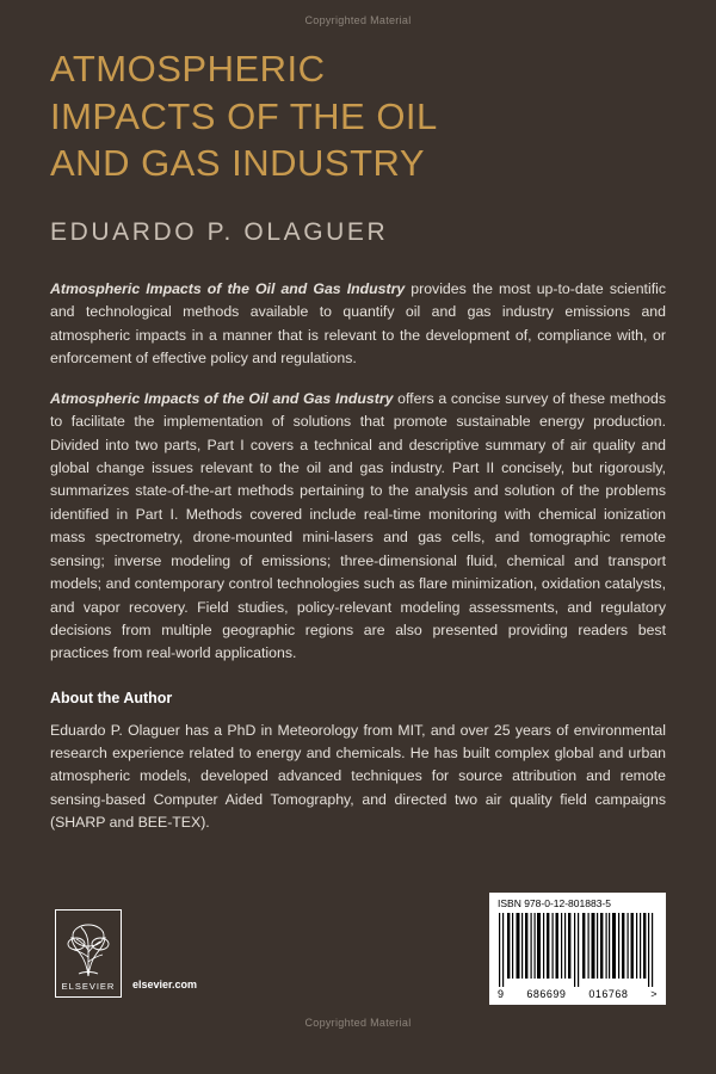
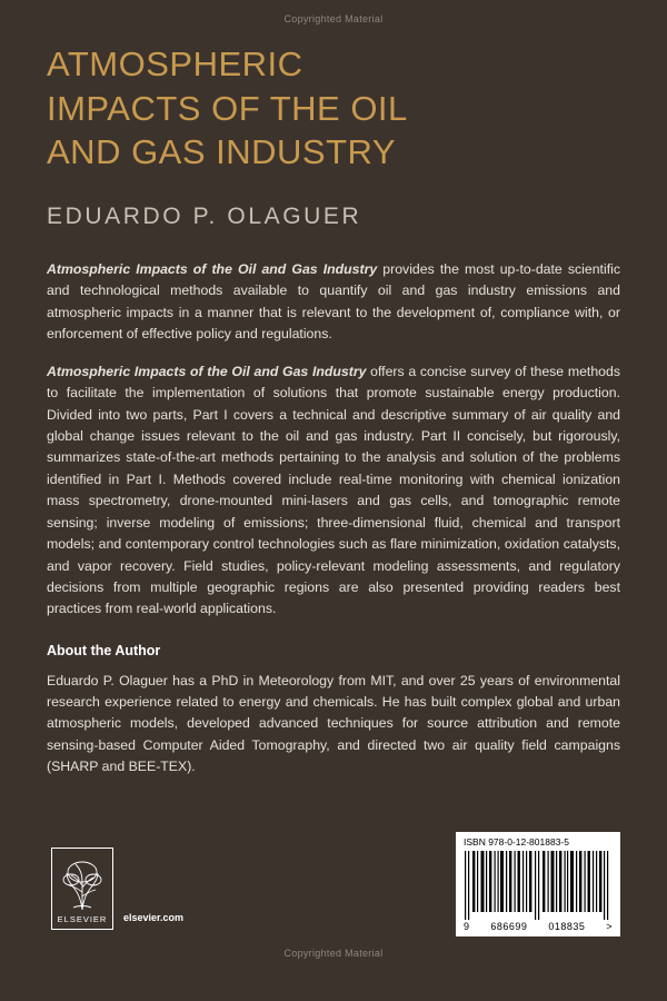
  Copyrighted Material
  ATMOSPHERIC
  IMPACTS OF THE OIL
  AND GAS INDUSTRY
  EDUARDO P. OLAGUER
  Atmospheric Impacts of the Oil and Gas Industry provides the most up-to-date scientific and technological methods available to quantify oil and gas industry emissions and atmospheric impacts in a manner that is relevant to the development of, compliance with, or enforcement of effective policy and regulations.
  Atmospheric Impacts of the Oil and Gas Industry offers a concise survey of these methods to facilitate the implementation of solutions that promote sustainable energy production. Divided into two parts, Part I covers a technical and descriptive summary of air quality and global change issues relevant to the oil and gas industry. Part II concisely, but rigorously, summarizes state-of-the-art methods pertaining to the analysis and solution of the problems identified in Part I. Methods covered include real-time monitoring with chemical ionization mass spectrometry, drone-mounted mini-lasers and gas cells, and tomographic remote sensing; inverse modeling of emissions; three-dimensional fluid, chemical and transport models; and contemporary control technologies such as flare minimization, oxidation catalysts, and vapor recovery. Field studies, policy-relevant modeling assessments, and regulatory decisions from multiple geographic regions are also presented providing readers best practices from real-world applications.
  About the Author
  Eduardo P. Olaguer has a PhD in Meteorology from MIT, and over 25 years of environmental research experience related to energy and chemicals. He has built complex global and urban atmospheric models, developed advanced techniques for source attribution and remote sensing-based Computer Aided Tomography, and directed two air quality field campaigns (SHARP and BEE-TEX).
  ELSEVIER
  elsevier.com
  ISBN 978-0-12-801883-5
  9
  686699
- 016768
+ 018835
  >
  Copyrighted Material
